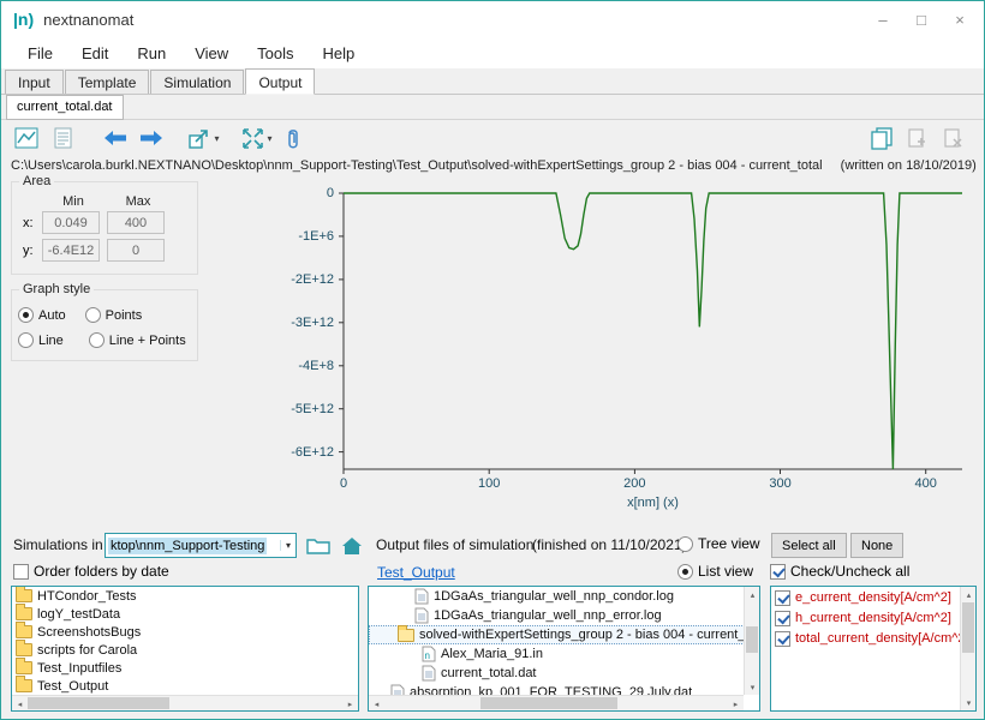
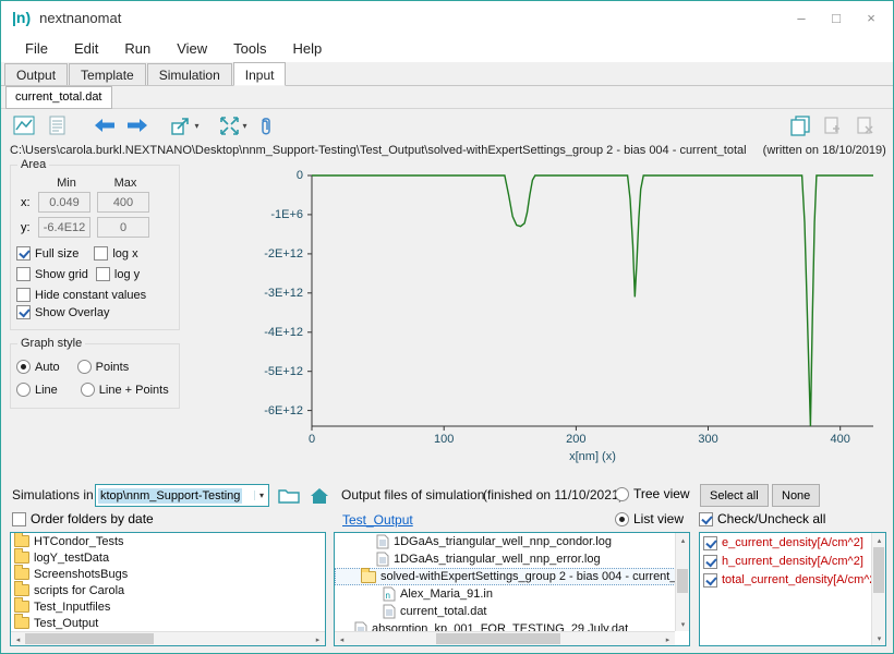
  |n)
  nextnanomat
  –
  □
  ×
  File
  Edit
  Run
  View
  Tools
  Help
- Input
+ Output
  Template
  Simulation
- Output
+ Input
  current_total.dat
  ▾
  ▾
  C:\Users\carola.burkl.NEXTNANO\Desktop\nnm_Support-Testing\Test_Output\solved-withExpertSettings_group 2 - bias 004 - current_total (written on 18/10/2019)
  Area
  Min
  Max
  x:
  0.049
  400
  y:
  -6.4E12
  0
+ Full size
+ log x
+ Show grid
+ log y
+ Hide constant values
+ Show Overlay
  Graph style
  Auto
  Points
  Line
  Line + Points
  0
  -1E+6
  -2E+12
  -3E+12
- -4E+8
+ -4E+12
  -5E+12
  -6E+12
  0
  100
  200
  300
  400
  x[nm] (x)
  Simulations in
  ktop\nnm_Support-Testing
  ▾
  Output files of simulation
  (finished on 11/10/202
  Tree view
  Select all
  None
  Order folders by date
  Test_Output
  List view
  Check/Uncheck all
  HTCondor_Tests
  logY_testData
  ScreenshotsBugs
  scripts for Carola
  Test_Inputfiles
  Test_Output
  1DGaAs_triangular_well_nnp_condor.log
  1DGaAs_triangular_well_nnp_error.log
  solved-withExpertSettings_group 2 - bias 004 - current_
  n
  Alex_Maria_91.in
  current_total.dat
  absorption_kp_001_FOR_TESTING_29 July.dat
  e_current_density[A/cm^2]
  h_current_density[A/cm^2]
  total_current_density[A/cm^
